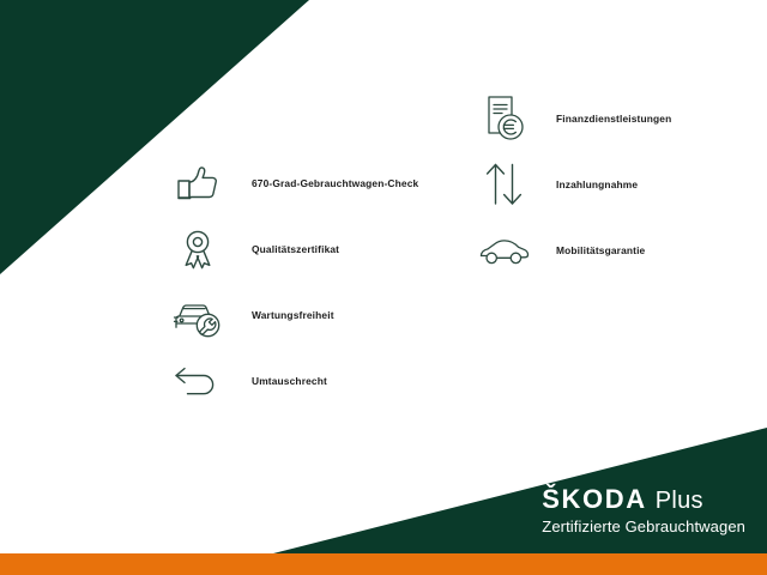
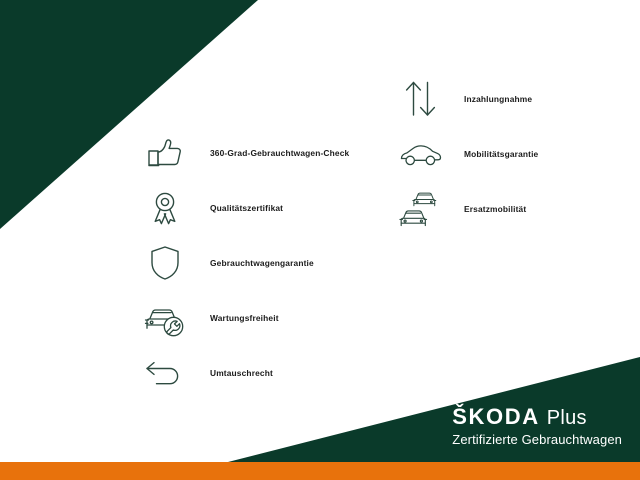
- 670-Grad-Gebrauchtwagen-Check
+ 360-Grad-Gebrauchtwagen-Check
  Qualitätszertifikat
+ Gebrauchtwagengarantie
  Wartungsfreiheit
  Umtauschrecht
- Finanzdienstleistungen
  Inzahlungnahme
  Mobilitätsgarantie
+ Ersatzmobilität
  ŠKODA
  Plus
  Zertifizierte Gebrauchtwagen
